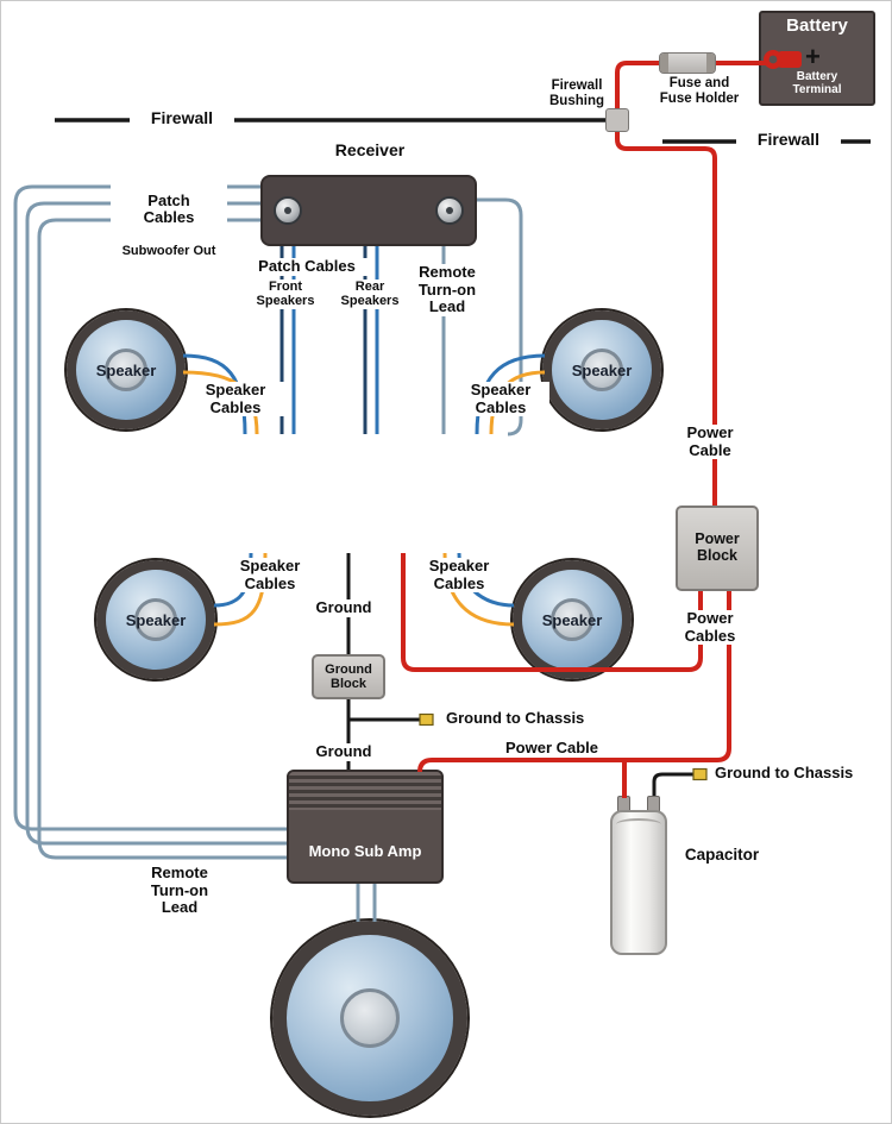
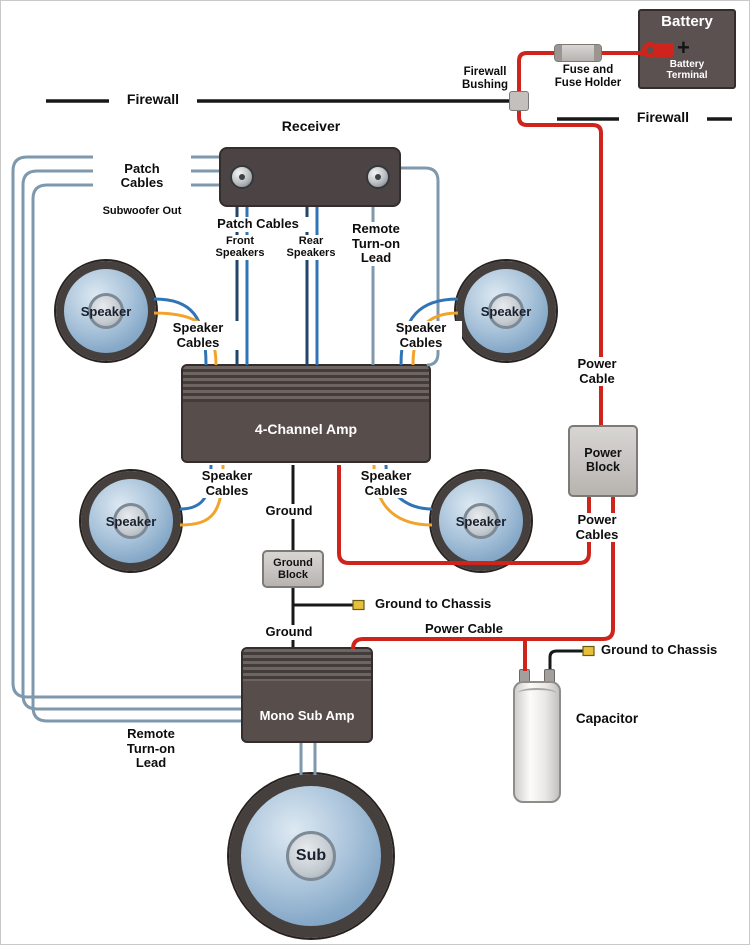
  Speaker
  Speaker
  Speaker
  Speaker
+ Sub
+ 4-Channel Amp
  Mono Sub Amp
  Power
  Block
  Ground
  Block
  Firewall
  Firewall
  Fuse and
  Fuse Holder
  Firewall
  Bushing
  Battery
  +
  Battery
  Terminal
  Receiver
  Patch
  Cables
  Subwoofer Out
  Patch Cables
  Front
  Speakers
  Rear
  Speakers
  Remote
  Turn-on
  Lead
  Speaker
  Cables
  Speaker
  Cables
  Speaker
  Cables
  Speaker
  Cables
  Power
  Cable
  Power
  Cables
  Power Cable
  Ground
  Ground to Chassis
  Ground
  Ground to Chassis
  Remote
  Turn-on
  Lead
  Capacitor
